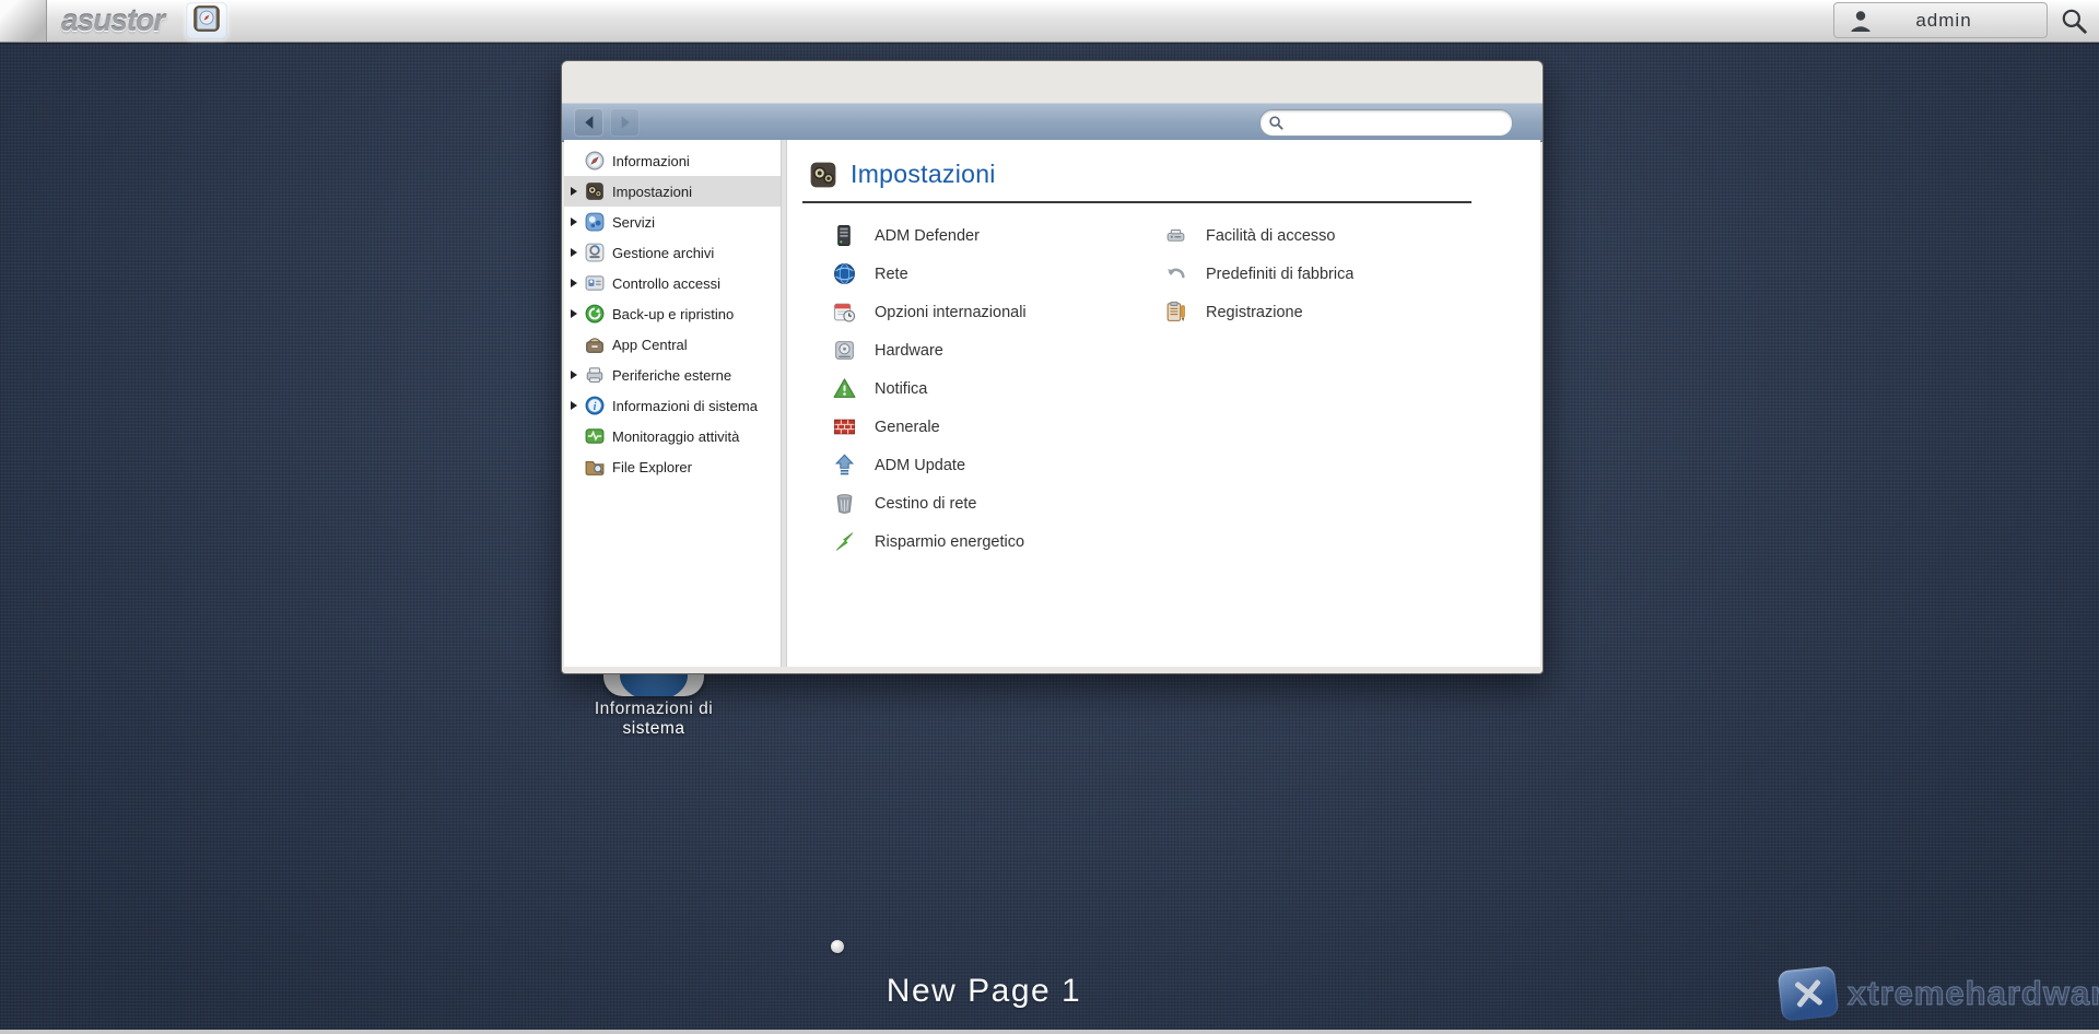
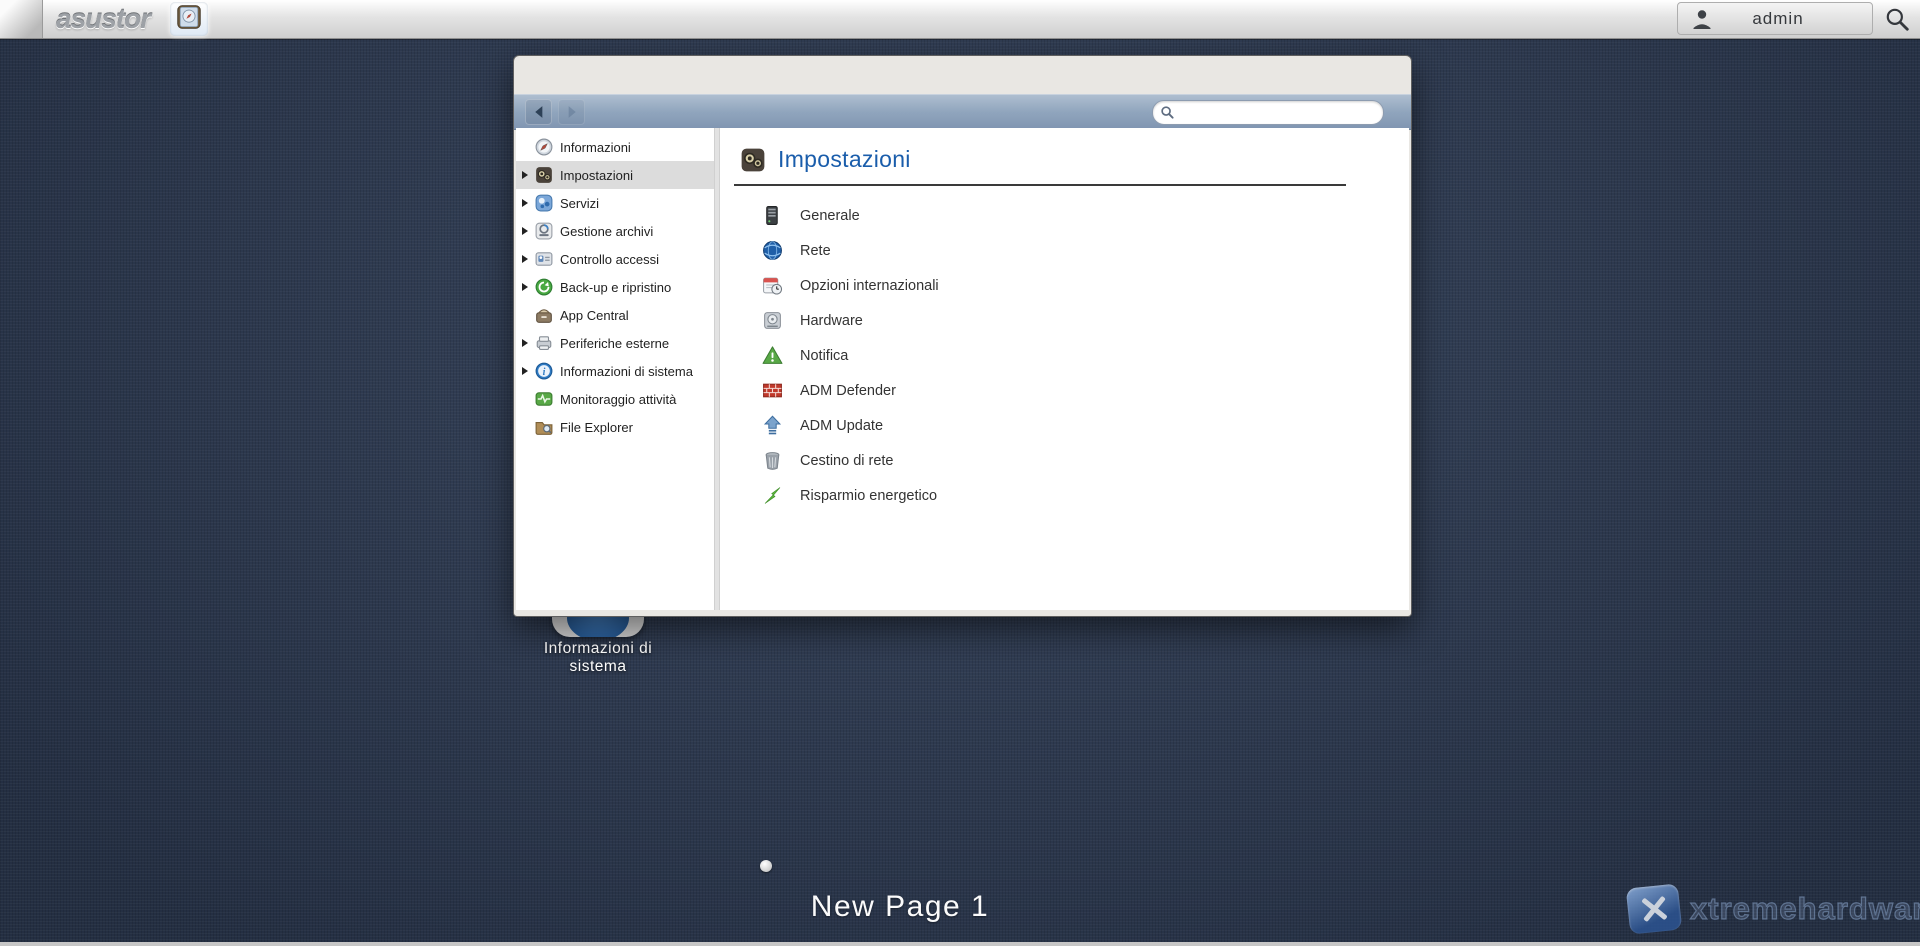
  asustor
  admin
  Informazioni di sistema
  New Page 1
  xtremehardwar
  Informazioni
  Impostazioni
  Servizi
  Gestione archivi
  Controllo accessi
  Back-up e ripristino
  App Central
  Periferiche esterne
  i
  Informazioni di sistema
  Monitoraggio attività
  File Explorer
  Impostazioni
- ADM Defender
+ Generale
  Rete
  Opzioni internazionali
  Hardware
  Notifica
- Generale
+ ADM Defender
  ADM Update
  Cestino di rete
  Risparmio energetico
- Facilità di accesso
- Predefiniti di fabbrica
- Registrazione
